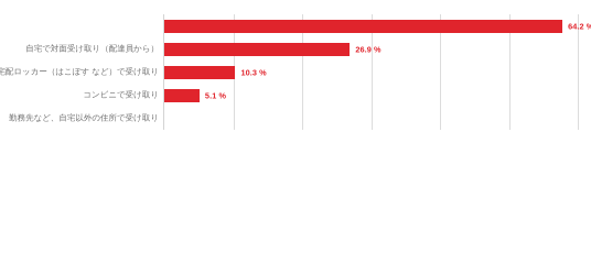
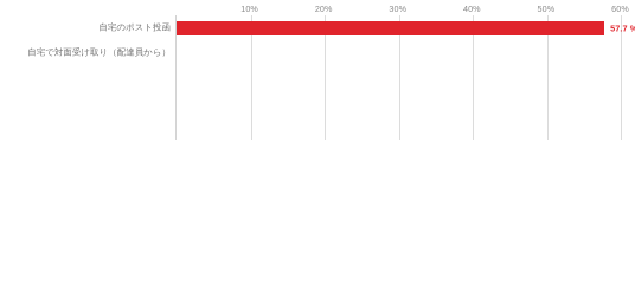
+ 10%
+ 20%
+ 30%
+ 40%
+ 50%
+ 60%
+ 自宅のポスト投函
- 64.2 %
+ 57.7 %
  自宅で対面受け取り（配達員から）
- 26.9 %
- 宅配ロッカー（はこぽす など）で受け取り
- 10.3 %
- コンビニで受け取り
- 5.1 %
- 勤務先など、自宅以外の住所で受け取り
